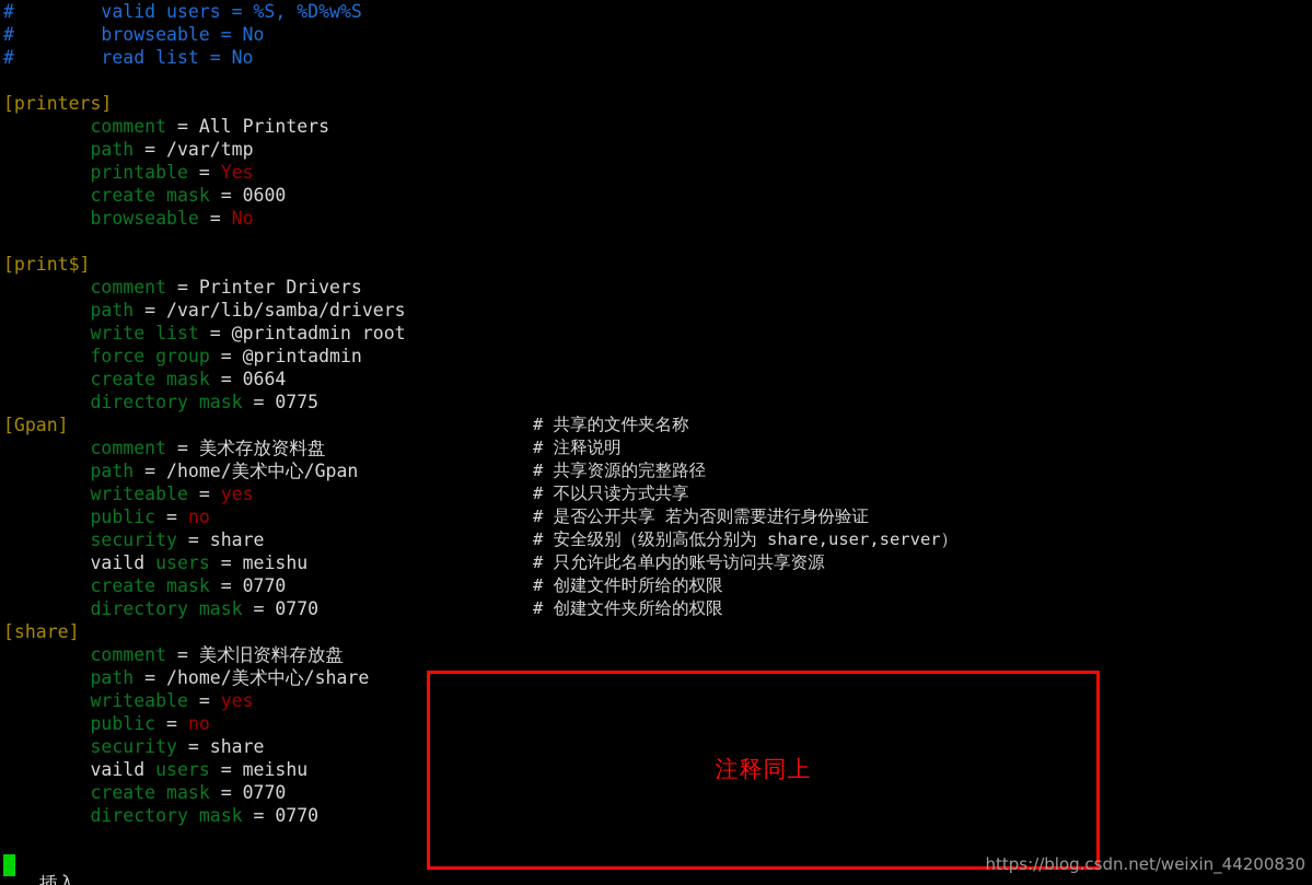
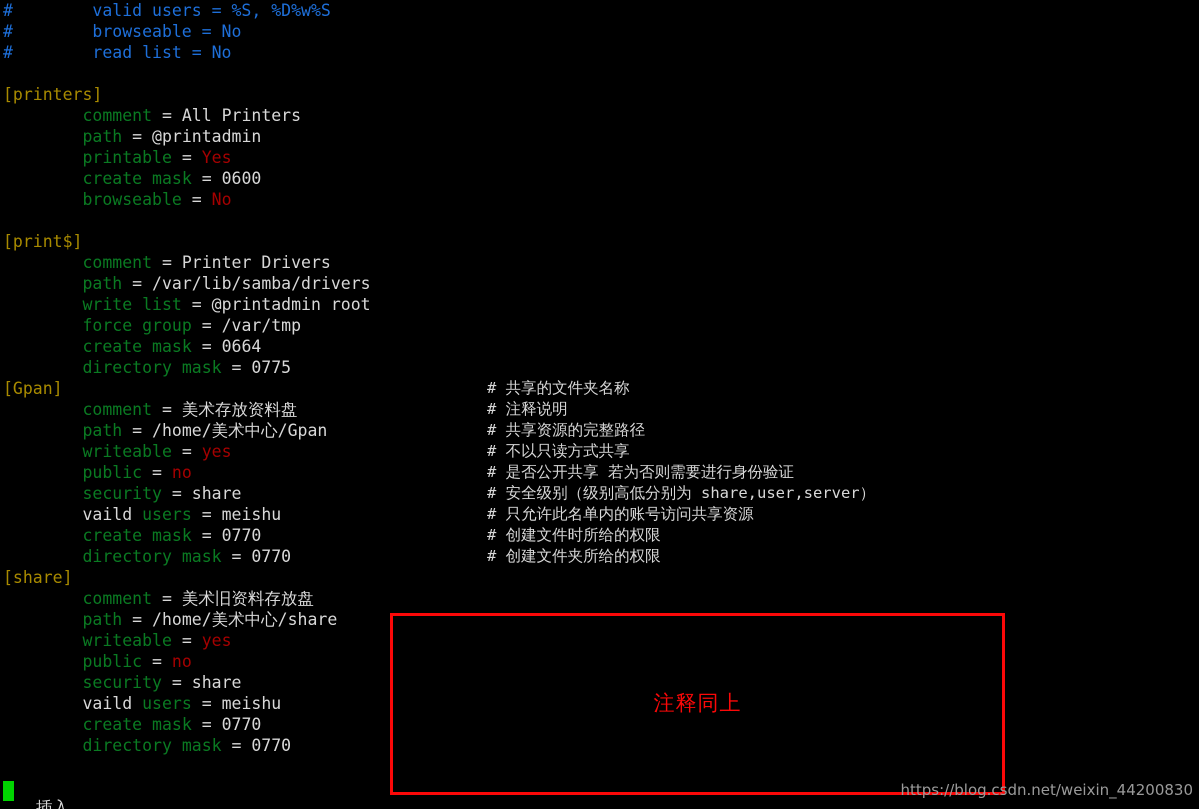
  # valid users = %S, %D%w%S
  # browseable = No
  # read list = No
  [printers]
  comment = All Printers
- path = /var/tmp
+ path = @printadmin
  printable = Yes
  create mask = 0600
  browseable = No
  [print$]
  comment = Printer Drivers
  path = /var/lib/samba/drivers
  write list = @printadmin root
- force group = @printadmin
+ force group = /var/tmp
  create mask = 0664
  directory mask = 0775
  [Gpan]
  # 共享的文件夹名称
  comment = 美术存放资料盘
  # 注释说明
  path = /home/美术中心/Gpan
  # 共享资源的完整路径
  writeable = yes
  # 不以只读方式共享
  public = no
  # 是否公开共享 若为否则需要进行身份验证
  security = share
  # 安全级别（级别高低分别为 share,user,server）
  vaild users = meishu
  # 只允许此名单内的账号访问共享资源
  create mask = 0770
  # 创建文件时所给的权限
  directory mask = 0770
  # 创建文件夹所给的权限
  [share]
  comment = 美术旧资料存放盘
  path = /home/美术中心/share
  writeable = yes
  public = no
  security = share
  vaild users = meishu
  create mask = 0770
  directory mask = 0770
  插入
  注释同上
  https://blog.csdn.net/weixin_44200830
